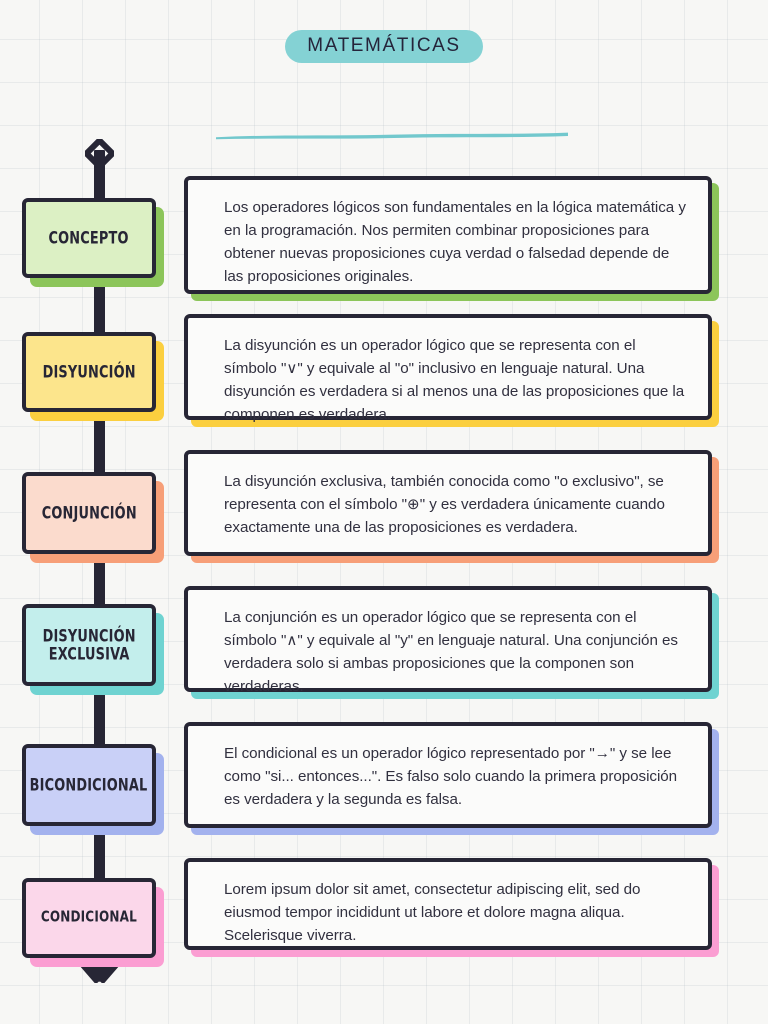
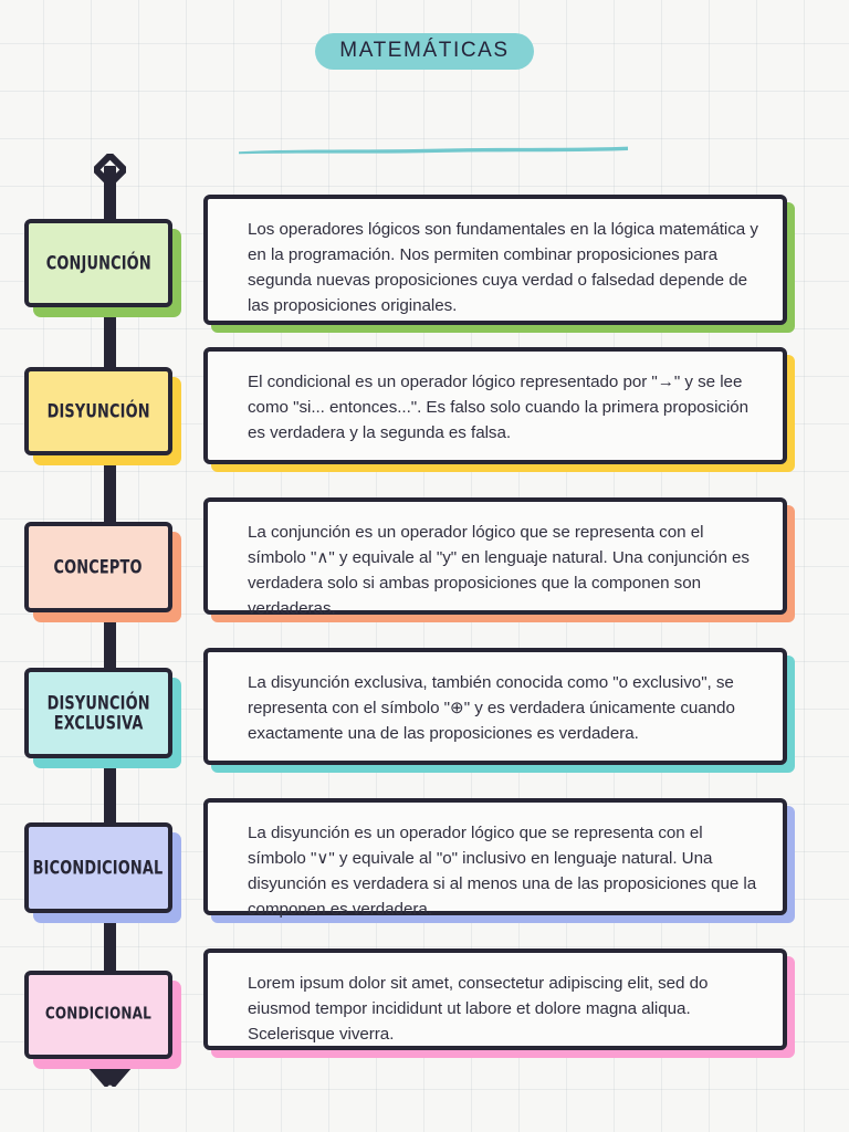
  MATEMÁTICAS
- CONCEPTO
+ CONJUNCIÓN
- Los operadores lógicos son fundamentales en la lógica matemática y en la programación. Nos permiten combinar proposiciones para obtener nuevas proposiciones cuya verdad o falsedad depende de las proposiciones originales.
+ Los operadores lógicos son fundamentales en la lógica matemática y en la programación. Nos permiten combinar proposiciones para segunda nuevas proposiciones cuya verdad o falsedad depende de las proposiciones originales.
  DISYUNCIÓN
- La disyunción es un operador lógico que se representa con el símbolo "∨" y equivale al "o" inclusivo en lenguaje natural. Una disyunción es verdadera si al menos una de las proposiciones que la componen es verdadera.
+ El condicional es un operador lógico representado por "→" y se lee como "si... entonces...". Es falso solo cuando la primera proposición es verdadera y la segunda es falsa.
- CONJUNCIÓN
+ CONCEPTO
- La disyunción exclusiva, también conocida como "o exclusivo", se representa con el símbolo "⊕" y es verdadera únicamente cuando exactamente una de las proposiciones es verdadera.
+ La conjunción es un operador lógico que se representa con el símbolo "∧" y equivale al "y" en lenguaje natural. Una conjunción es verdadera solo si ambas proposiciones que la componen son verdaderas.
  DISYUNCIÓN
  EXCLUSIVA
- La conjunción es un operador lógico que se representa con el símbolo "∧" y equivale al "y" en lenguaje natural. Una conjunción es verdadera solo si ambas proposiciones que la componen son verdaderas.
+ La disyunción exclusiva, también conocida como "o exclusivo", se representa con el símbolo "⊕" y es verdadera únicamente cuando exactamente una de las proposiciones es verdadera.
  BICONDICIONAL
- El condicional es un operador lógico representado por "→" y se lee como "si... entonces...". Es falso solo cuando la primera proposición es verdadera y la segunda es falsa.
+ La disyunción es un operador lógico que se representa con el símbolo "∨" y equivale al "o" inclusivo en lenguaje natural. Una disyunción es verdadera si al menos una de las proposiciones que la componen es verdadera.
  CONDICIONAL
  Lorem ipsum dolor sit amet, consectetur adipiscing elit, sed do eiusmod tempor incididunt ut labore et dolore magna aliqua. Scelerisque viverra.
